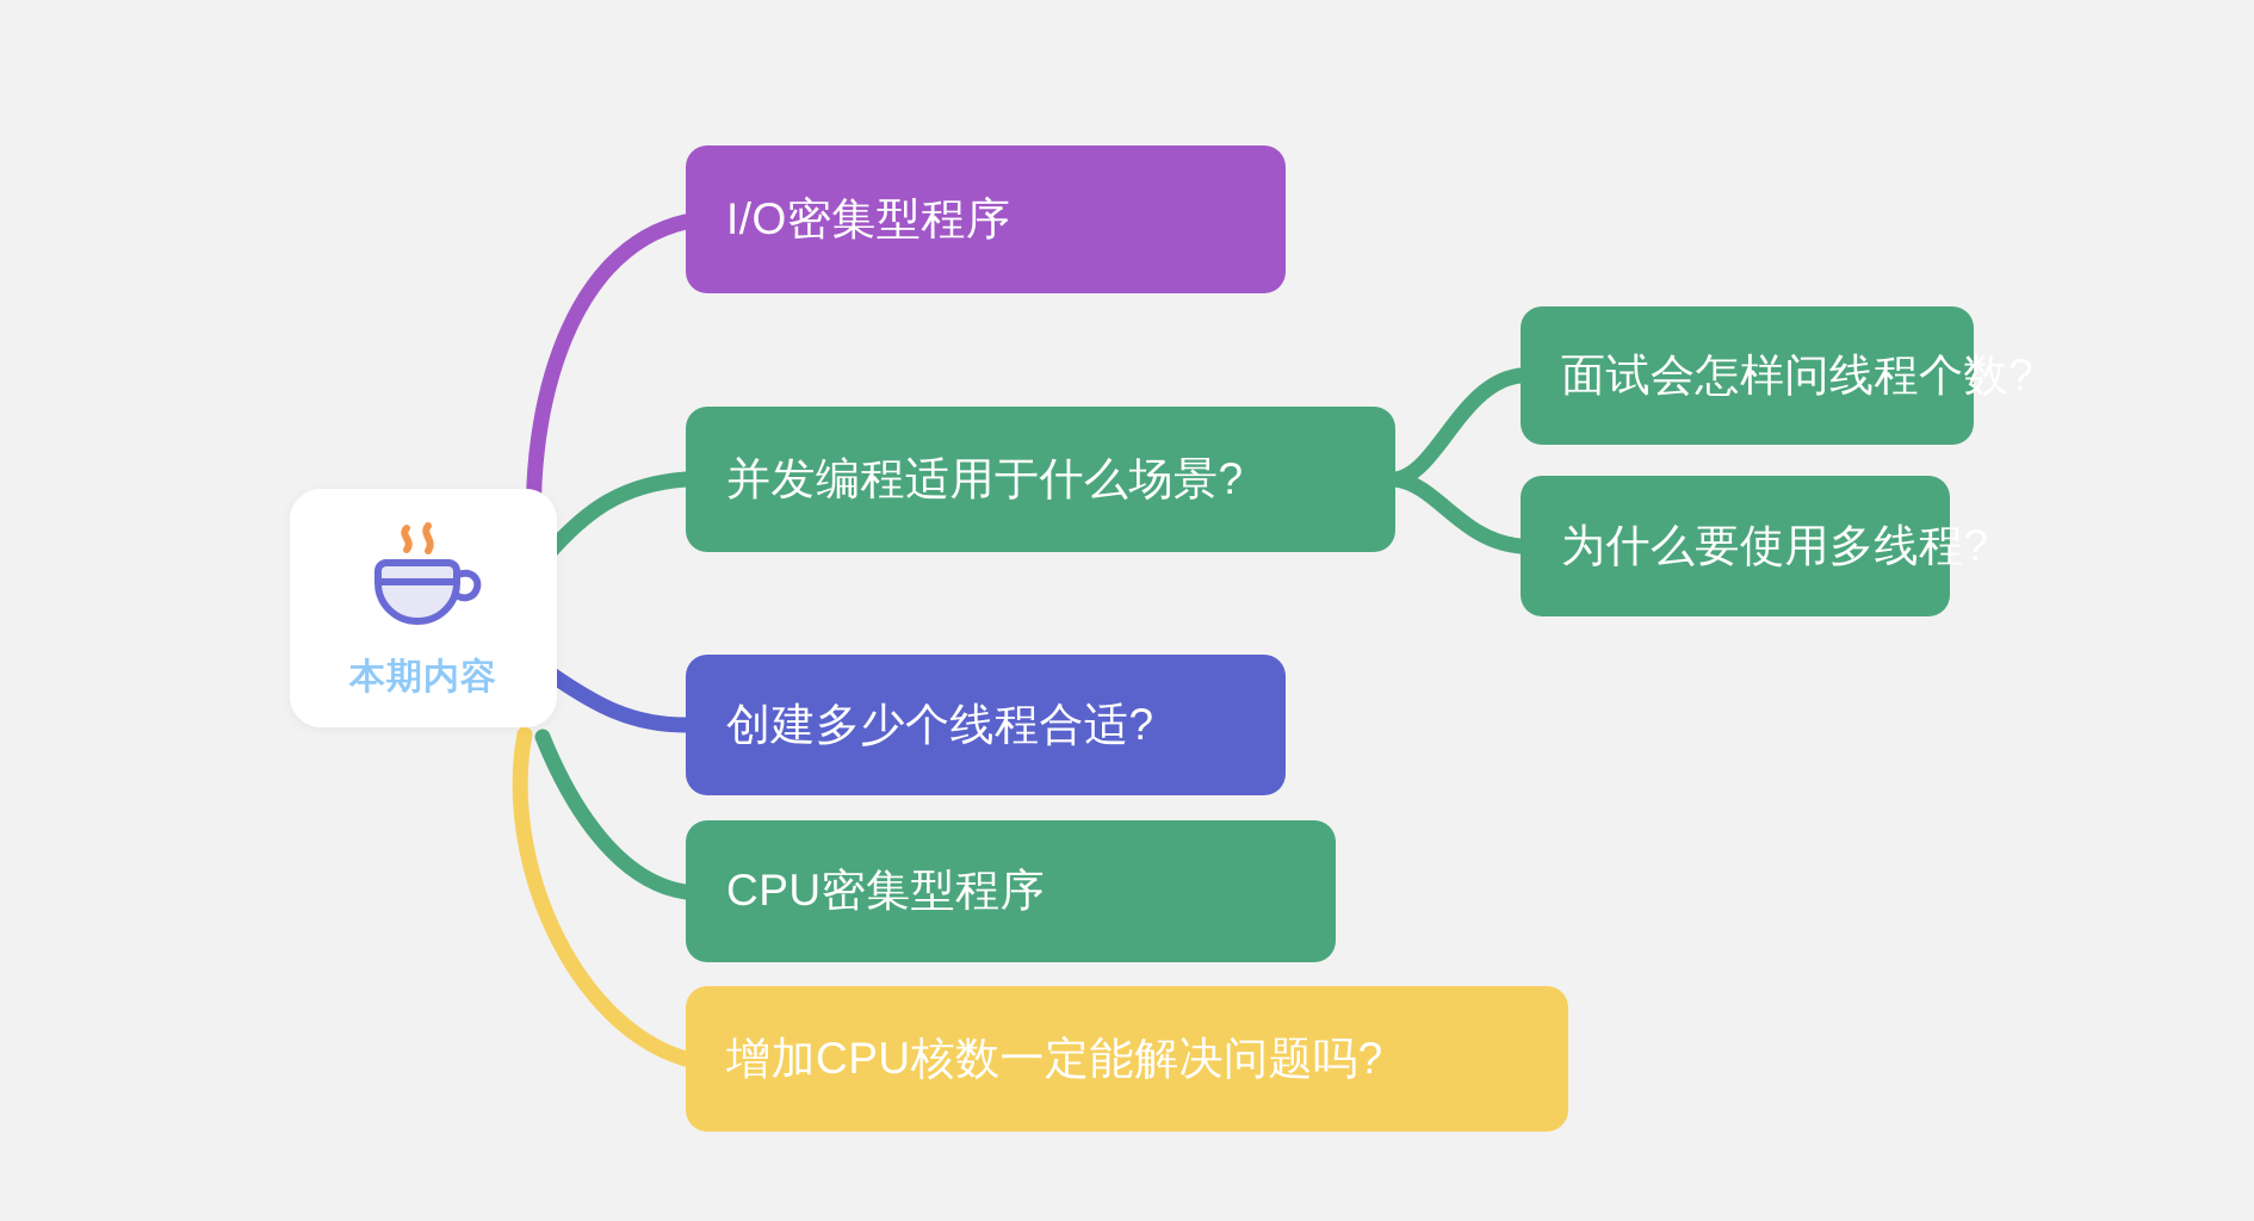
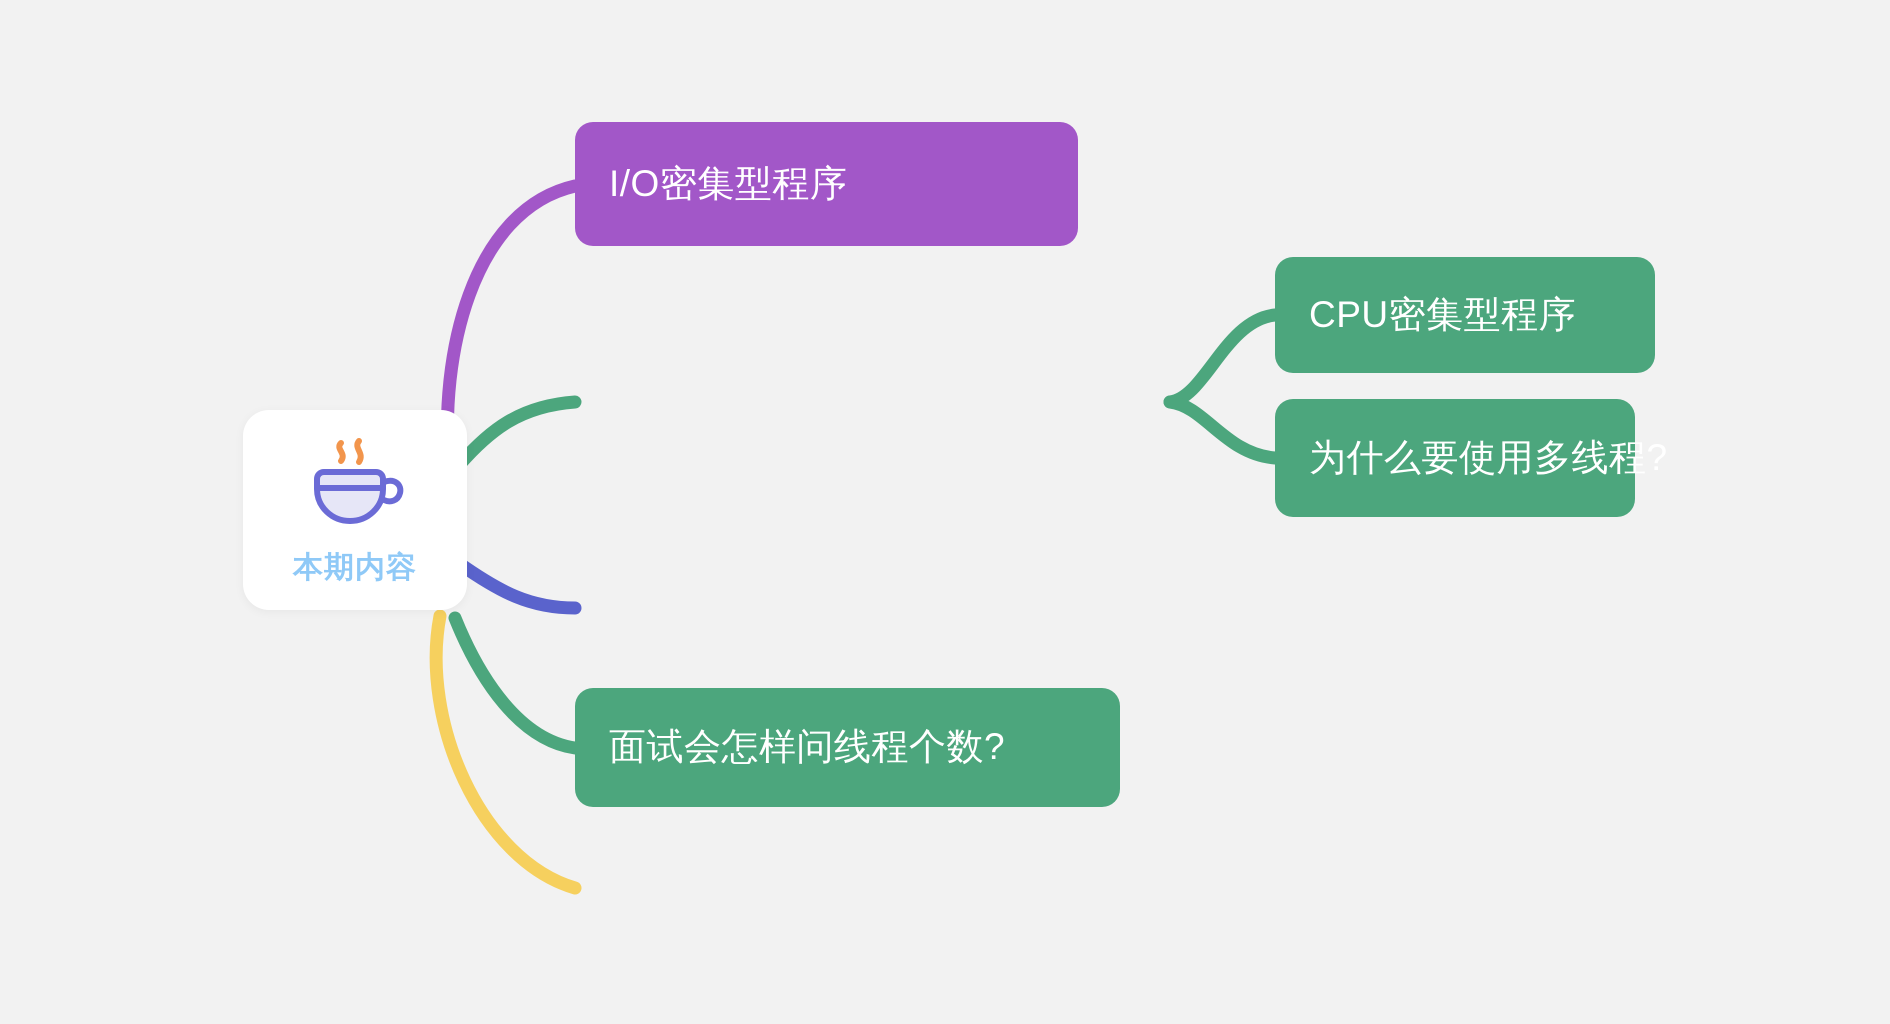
  本期内容
  I/O密集型程序
- 并发编程适用于什么场景?
- 面试会怎样问线程个数?
+ CPU密集型程序
  为什么要使用多线程?
- 创建多少个线程合适?
- CPU密集型程序
+ 面试会怎样问线程个数?
- 增加CPU核数一定能解决问题吗?
